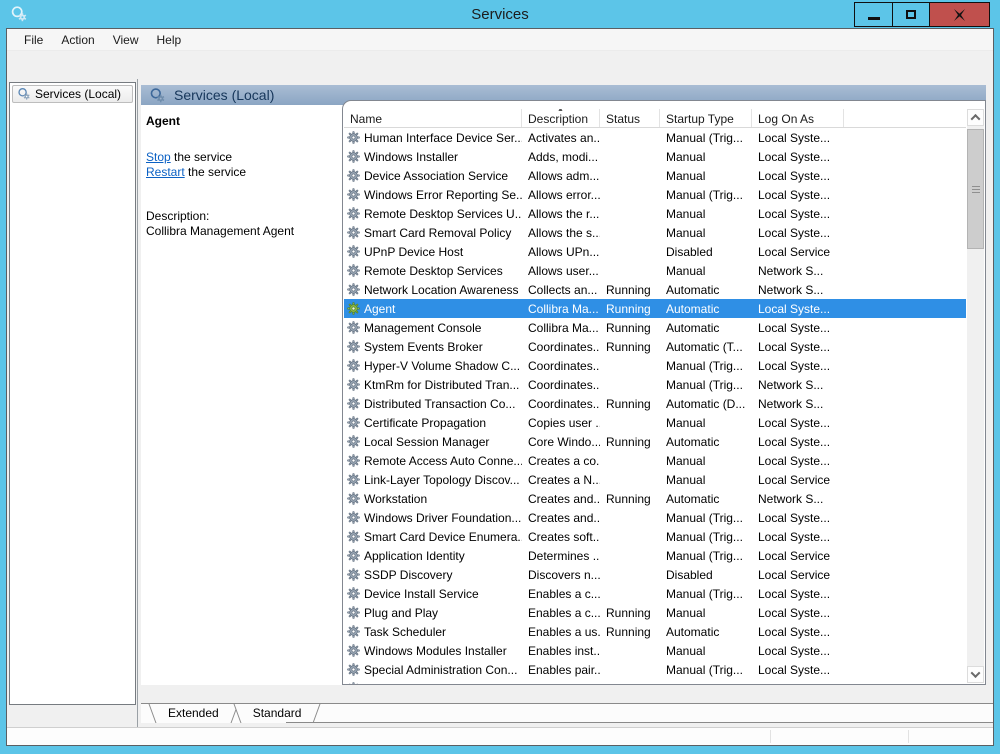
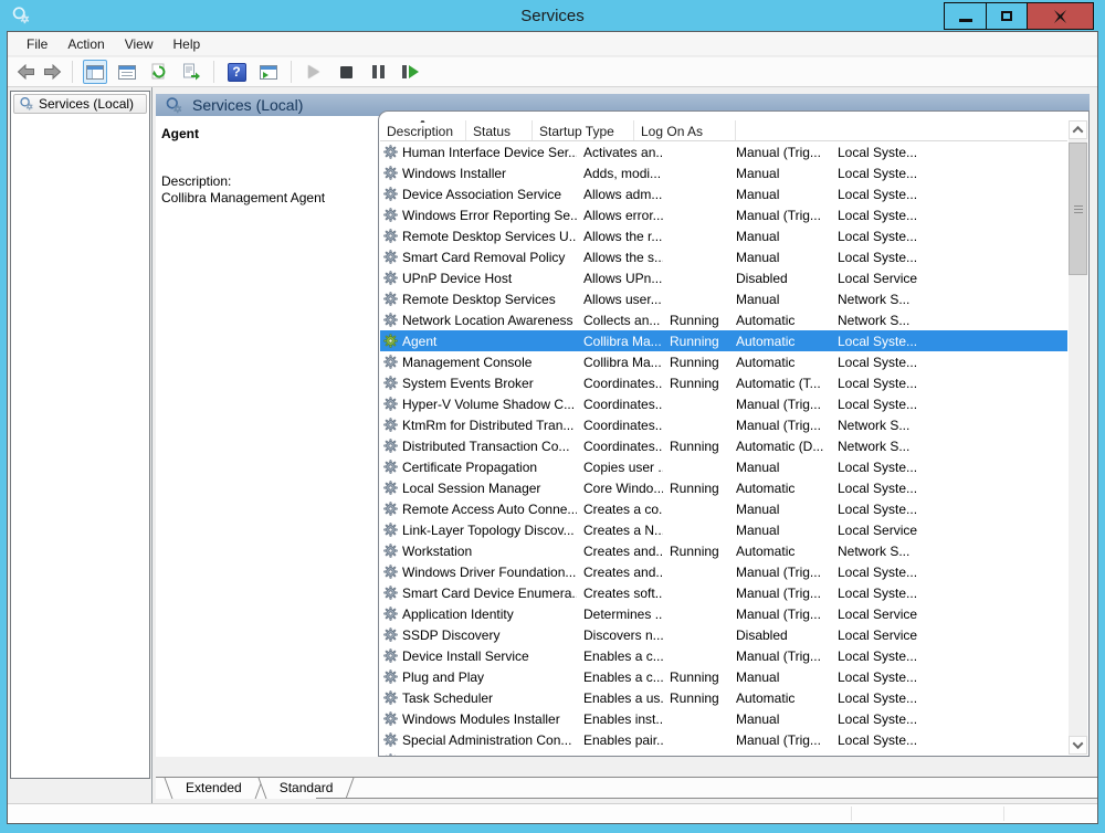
  Services
  File
  Action
  View
  Help
+ ?
  Services (Local)
  Services (Local)
  Agent
- Stop the service
- Restart the service
  Description:
  Collibra Management Agent
- Name
  Description
  Status
  Startup Type
  Log On As
  Human Interface Device Ser..
  Activates an..
  Manual (Trig...
  Local Syste...
  Windows Installer
  Adds, modi...
  Manual
  Local Syste...
  Device Association Service
  Allows adm...
  Manual
  Local Syste...
  Windows Error Reporting Se..
  Allows error...
  Manual (Trig...
  Local Syste...
  Remote Desktop Services U..
  Allows the r...
  Manual
  Local Syste...
  Smart Card Removal Policy
  Allows the s..
  Manual
  Local Syste...
  UPnP Device Host
  Allows UPn...
  Disabled
  Local Service
  Remote Desktop Services
  Allows user...
  Manual
  Network S...
  Network Location Awareness
  Collects an...
  Running
  Automatic
  Network S...
  Agent
  Collibra Ma...
  Running
  Automatic
  Local Syste...
  Management Console
  Collibra Ma...
  Running
  Automatic
  Local Syste...
  System Events Broker
  Coordinates..
  Running
  Automatic (T...
  Local Syste...
  Hyper-V Volume Shadow C...
  Coordinates..
  Manual (Trig...
  Local Syste...
  KtmRm for Distributed Tran...
  Coordinates..
  Manual (Trig...
  Network S...
  Distributed Transaction Co...
  Coordinates..
  Running
  Automatic (D...
  Network S...
  Certificate Propagation
  Copies user .
  Manual
  Local Syste...
  Local Session Manager
  Core Windo...
  Running
  Automatic
  Local Syste...
  Remote Access Auto Conne...
  Creates a co.
  Manual
  Local Syste...
  Link-Layer Topology Discov...
  Creates a N..
  Manual
  Local Service
  Workstation
  Creates and..
  Running
  Automatic
  Network S...
  Windows Driver Foundation...
  Creates and..
  Manual (Trig...
  Local Syste...
  Smart Card Device Enumera.
  Creates soft..
  Manual (Trig...
  Local Syste...
  Application Identity
  Determines ..
  Manual (Trig...
  Local Service
  SSDP Discovery
  Discovers n...
  Disabled
  Local Service
  Device Install Service
  Enables a c...
  Manual (Trig...
  Local Syste...
  Plug and Play
  Enables a c...
  Running
  Manual
  Local Syste...
  Task Scheduler
  Enables a us.
  Running
  Automatic
  Local Syste...
  Windows Modules Installer
  Enables inst..
  Manual
  Local Syste...
  Special Administration Con...
  Enables pair..
  Manual (Trig...
  Local Syste...
  Extended
  Standard
